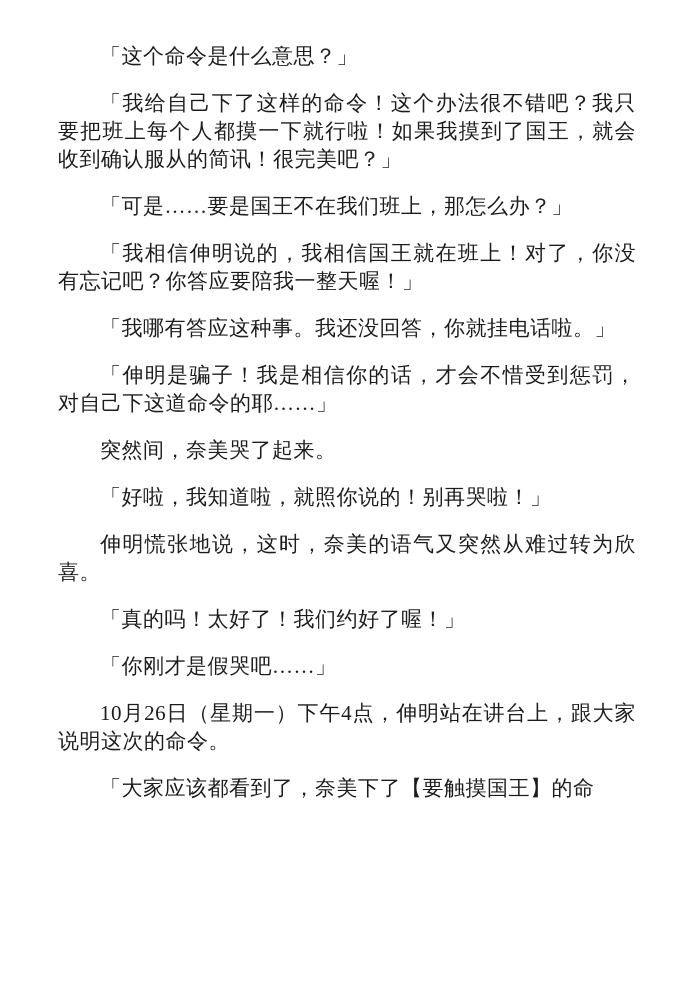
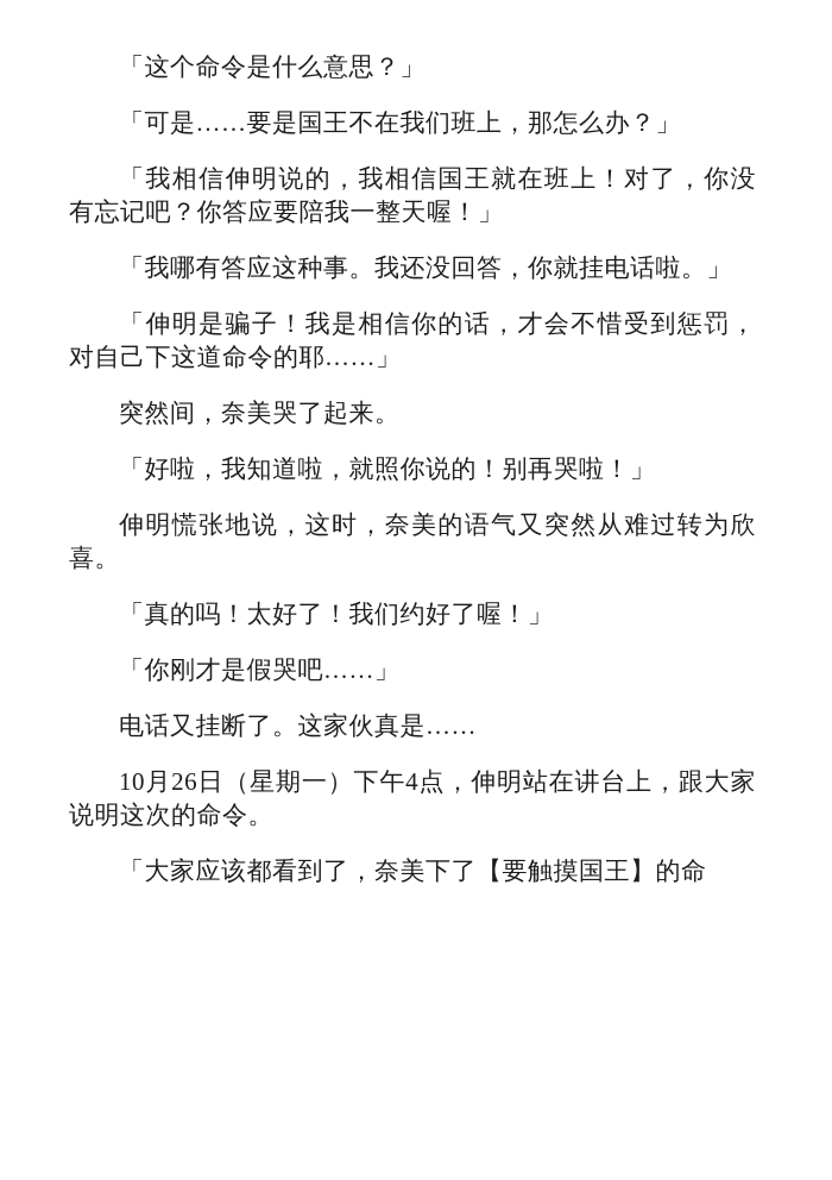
  「这个命令是什么意思？」
- 「我给自己下了这样的命令！这个办法很不错吧？我只要把班上每个人都摸一下就行啦！如果我摸到了国王，就会收到确认服从的简讯！很完美吧？」
  「可是……要是国王不在我们班上，那怎么办？」
  「我相信伸明说的，我相信国王就在班上！对了，你没有忘记吧？你答应要陪我一整天喔！」
  「我哪有答应这种事。我还没回答，你就挂电话啦。」
  「伸明是骗子！我是相信你的话，才会不惜受到惩罚，对自己下这道命令的耶……」
  突然间，奈美哭了起来。
  「好啦，我知道啦，就照你说的！别再哭啦！」
  伸明慌张地说，这时，奈美的语气又突然从难过转为欣喜。
  「真的吗！太好了！我们约好了喔！」
  「你刚才是假哭吧……」
+ 电话又挂断了。这家伙真是……
  10月26日（星期一）下午4点，伸明站在讲台上，跟大家说明这次的命令。
  「大家应该都看到了，奈美下了【要触摸国王】的命
